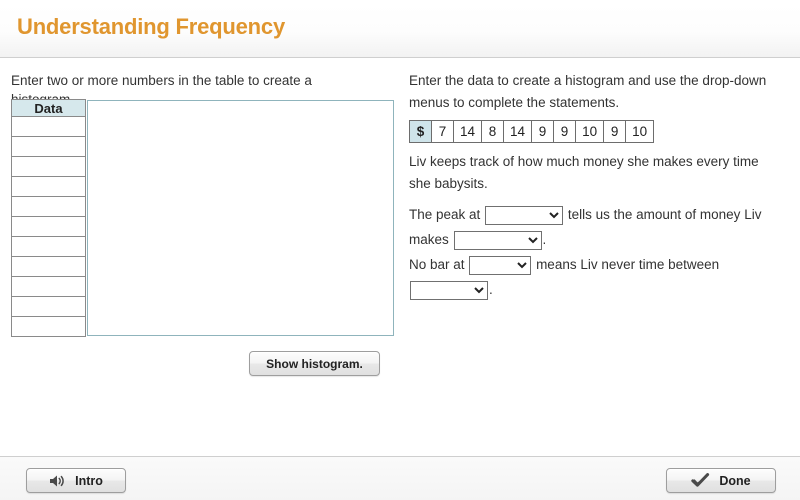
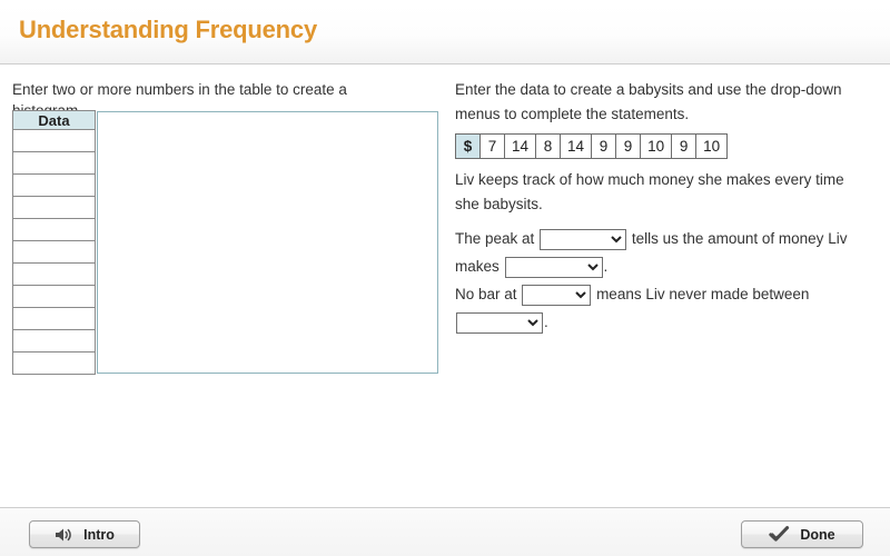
  Understanding Frequency
  Enter two or more numbers in the table to create a
  Data
- Show histogram.
- Enter the data to create a histogram and use the drop-down menus to complete the statements.
+ Enter the data to create a babysits and use the drop-down menus to complete the statements.
  $	7	14	8	14	9	9	10	9	10
  Liv keeps track of how much money she makes every time she babysits.
  The peak at tells us the amount of money Liv makes .
- No bar at means Liv never time between .
+ No bar at means Liv never made between .
  Intro
  Done
